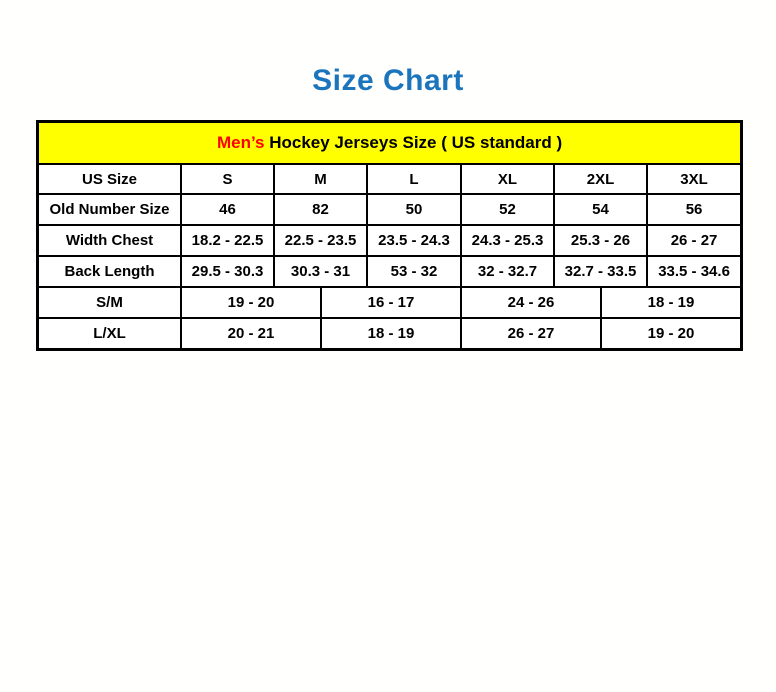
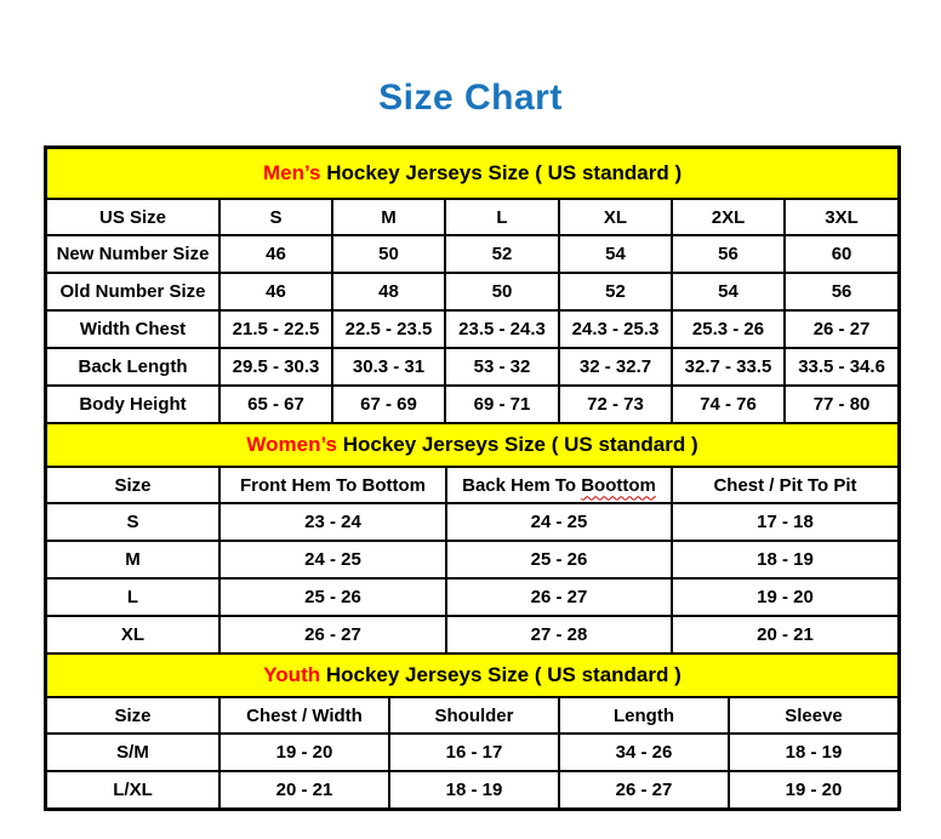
  Size Chart
  Men’s Hockey Jerseys Size ( US standard )
  US Size	S	M	L	XL	2XL	3XL
+ New Number Size	46	50	52	54	56	60
- Old Number Size	46	82	50	52	54	56
+ Old Number Size	46	48	50	52	54	56
- Width Chest	18.2 - 22.5	22.5 - 23.5	23.5 - 24.3	24.3 - 25.3	25.3 - 26	26 - 27
+ Width Chest	21.5 - 22.5	22.5 - 23.5	23.5 - 24.3	24.3 - 25.3	25.3 - 26	26 - 27
  Back Length	29.5 - 30.3	30.3 - 31	53 - 32	32 - 32.7	32.7 - 33.5	33.5 - 34.6
+ Body Height	65 - 67	67 - 69	69 - 71	72 - 73	74 - 76	77 - 80
+ Women’s Hockey Jerseys Size ( US standard )
+ Size	Front Hem To Bottom	Back Hem To Boottom	Chest / Pit To Pit
+ S	23 - 24	24 - 25	17 - 18
+ M	24 - 25	25 - 26	18 - 19
+ L	25 - 26	26 - 27	19 - 20
+ XL	26 - 27	27 - 28	20 - 21
+ Youth Hockey Jerseys Size ( US standard )
+ Size	Chest / Width	Shoulder	Length	Sleeve
- S/M	19 - 20	16 - 17	24 - 26	18 - 19
+ S/M	19 - 20	16 - 17	34 - 26	18 - 19
  L/XL	20 - 21	18 - 19	26 - 27	19 - 20
